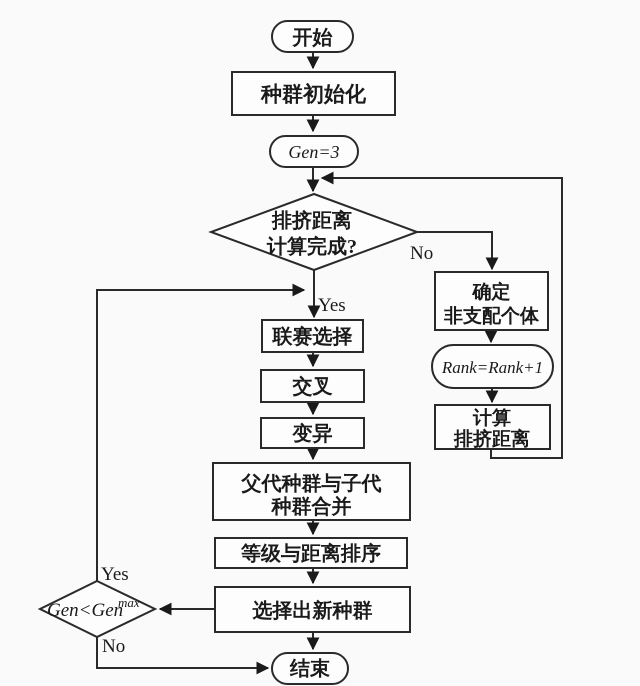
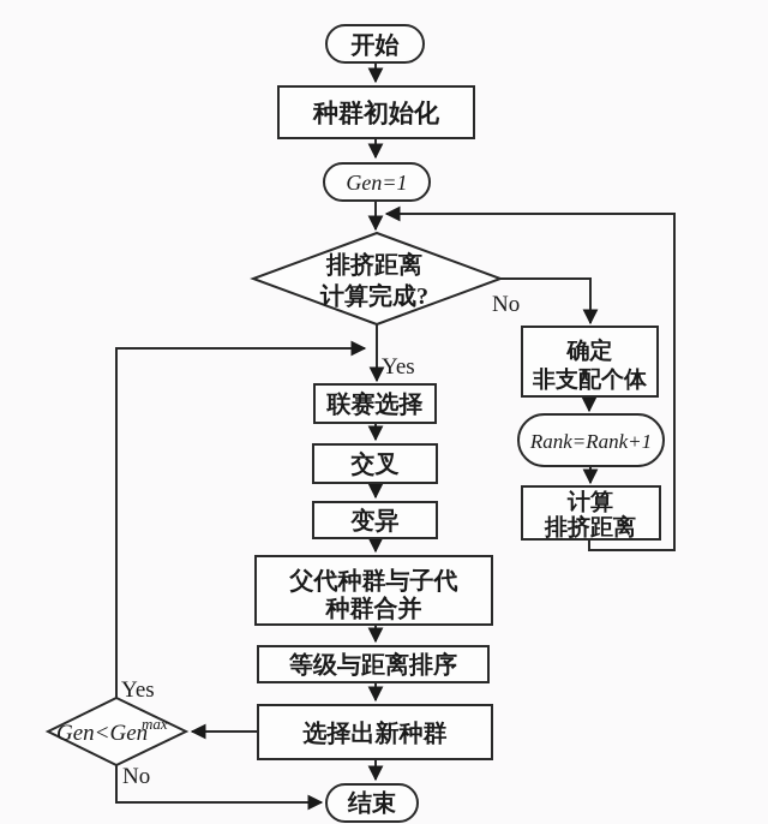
  开始
  种群初始化
- Gen=3
+ Gen=1
  排挤距离
  计算完成?
  确定
  非支配个体
  Rank=Rank+1
  计算
  排挤距离
  联赛选择
  交叉
  变异
  父代种群与子代
  种群合并
  等级与距离排序
  选择出新种群
  Gen<Gen
  max
  结束
  Yes
  No
  Yes
  No
